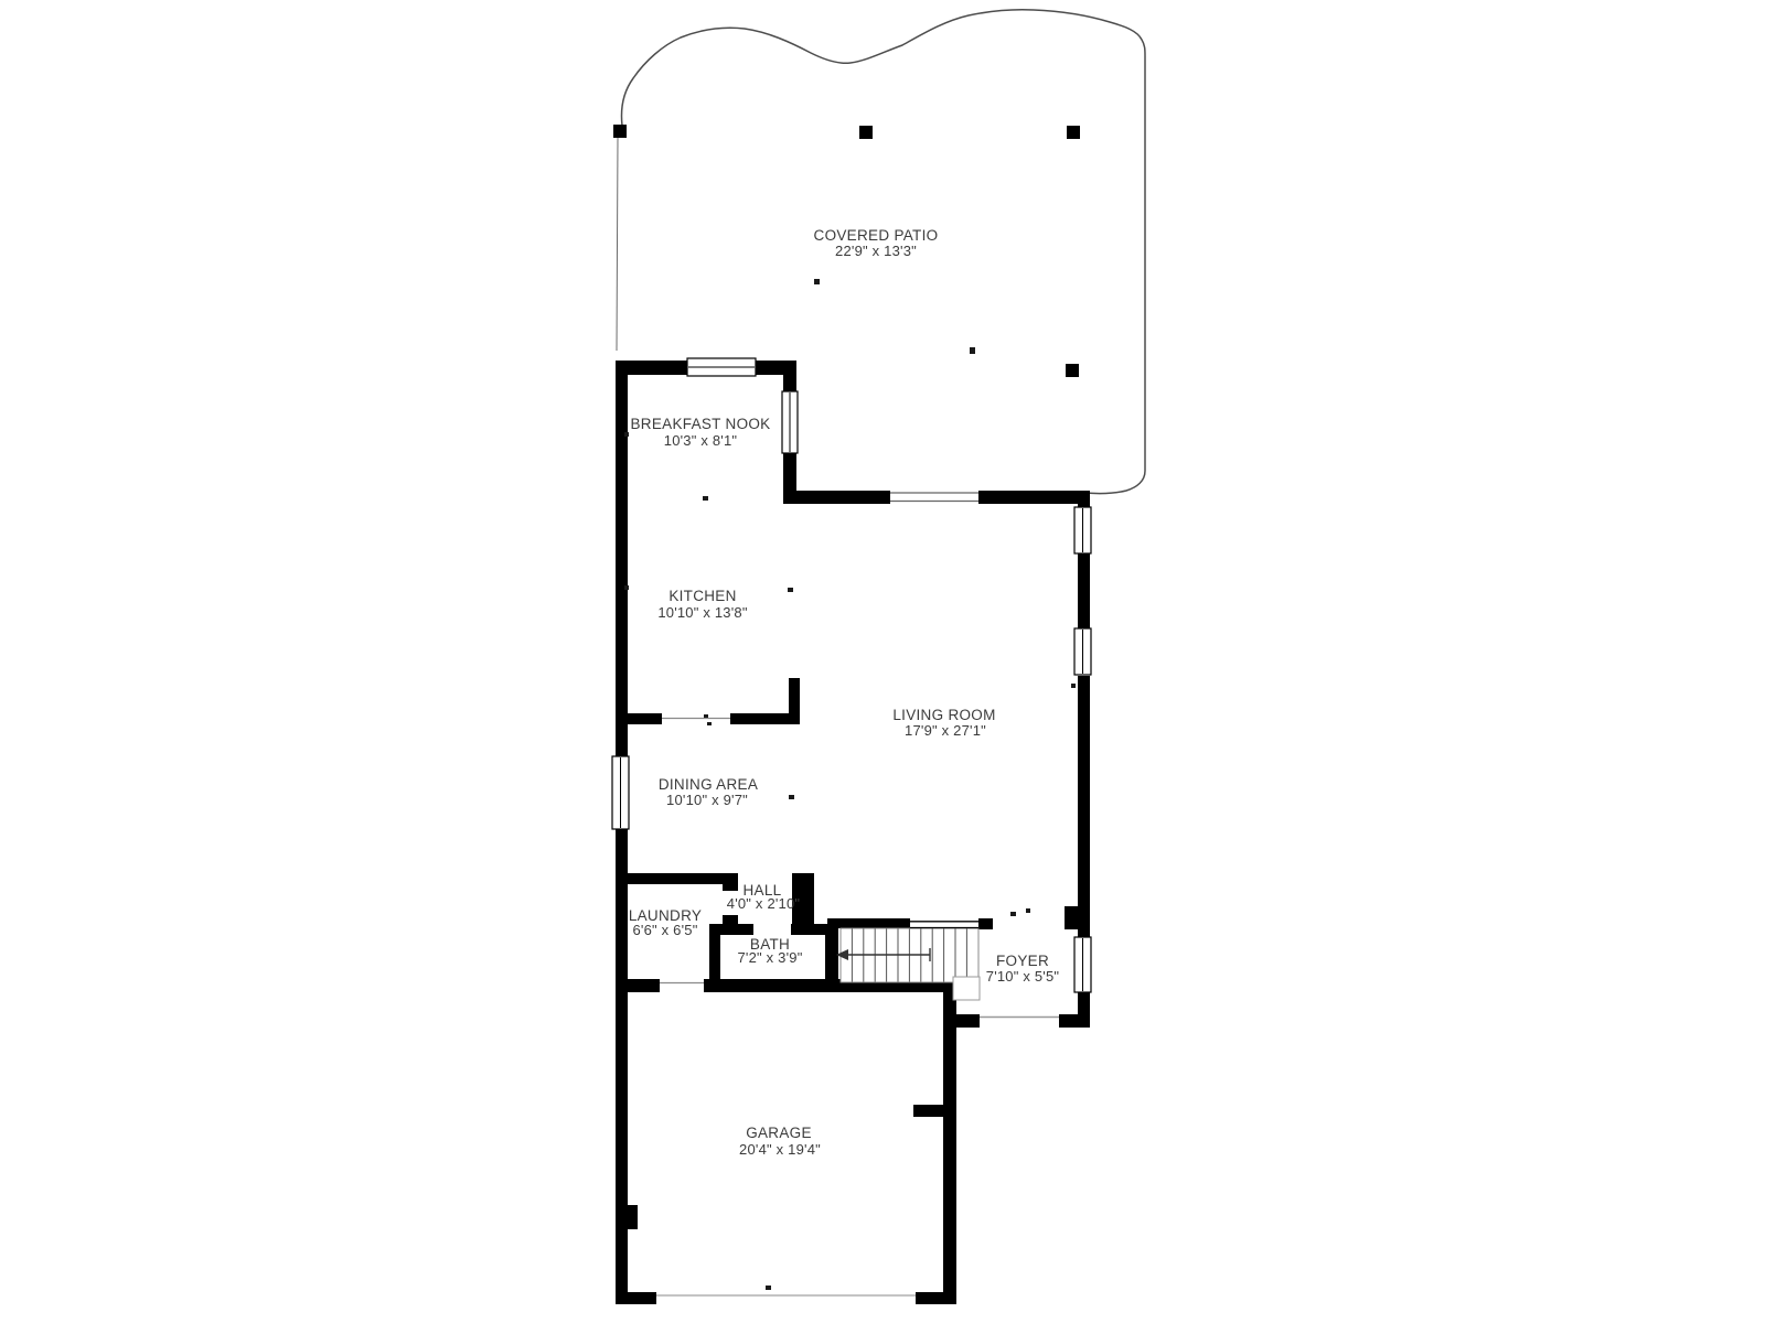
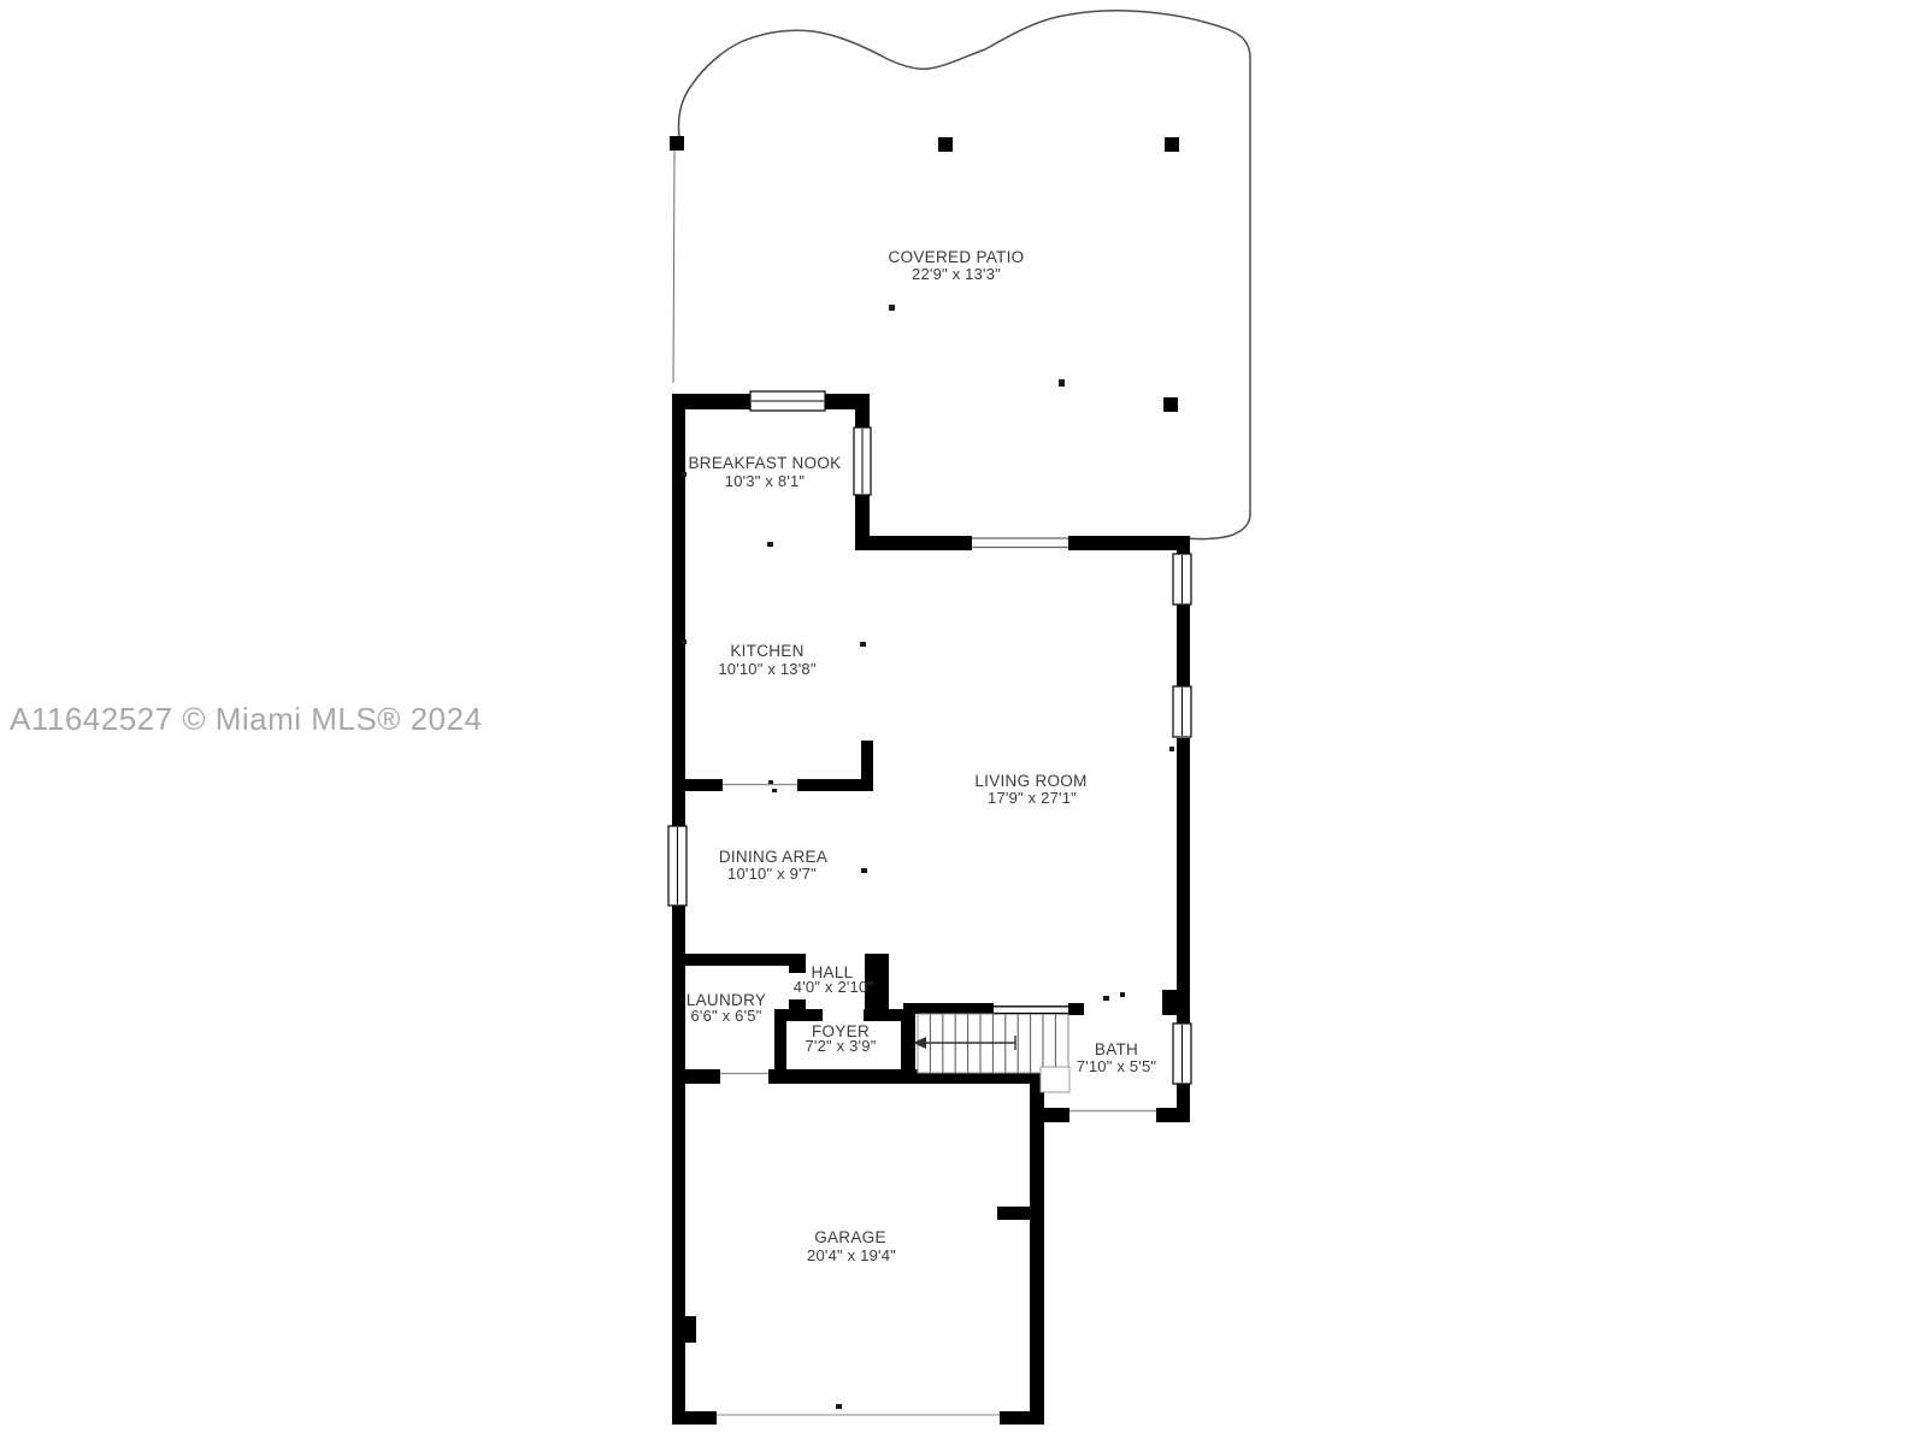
  COVERED PATIO
  22'9" x 13'3"
  BREAKFAST NOOK
  10'3" x 8'1"
  KITCHEN
  10'10" x 13'8"
  LIVING ROOM
  17'9" x 27'1"
  DINING AREA
  10'10" x 9'7"
  HALL
  4'0" x 2'10"
  LAUNDRY
  6'6" x 6'5"
- BATH
+ FOYER
  7'2" x 3'9"
- FOYER
+ BATH
  7'10" x 5'5"
  GARAGE
  20'4" x 19'4"
+ A11642527 © Miami MLS® 2024
